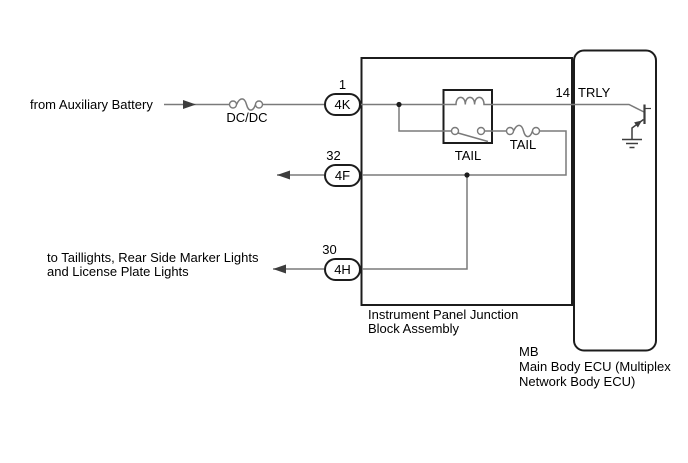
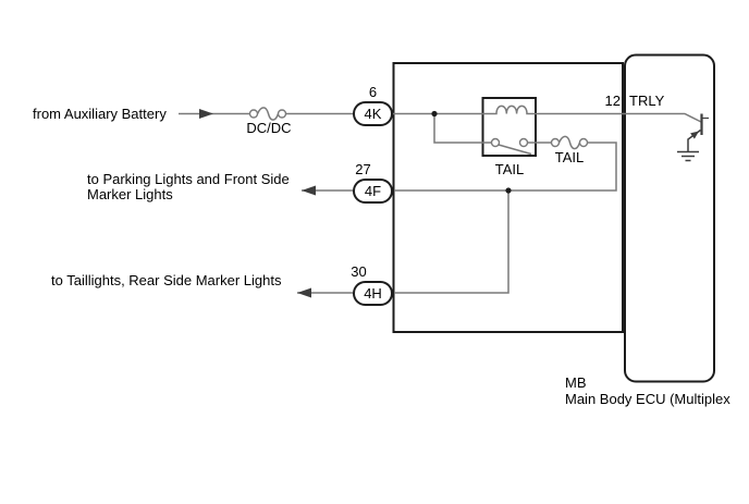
  from Auxiliary Battery
  DC/DC
- 1
+ 6
  4K
- 14
+ 12
  TRLY
  TAIL
  TAIL
- 32
+ 27
  4F
+ to Parking Lights and Front Side
+ Marker Lights
  30
  4H
  to Taillights, Rear Side Marker Lights
- and License Plate Lights
- Instrument Panel Junction
- Block Assembly
  MB
  Main Body ECU (Multiplex
- Network Body ECU)
